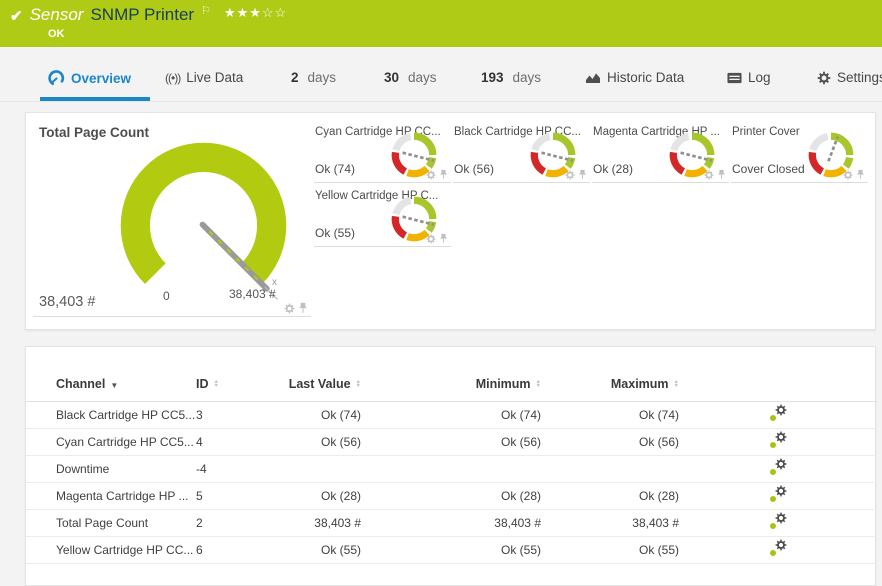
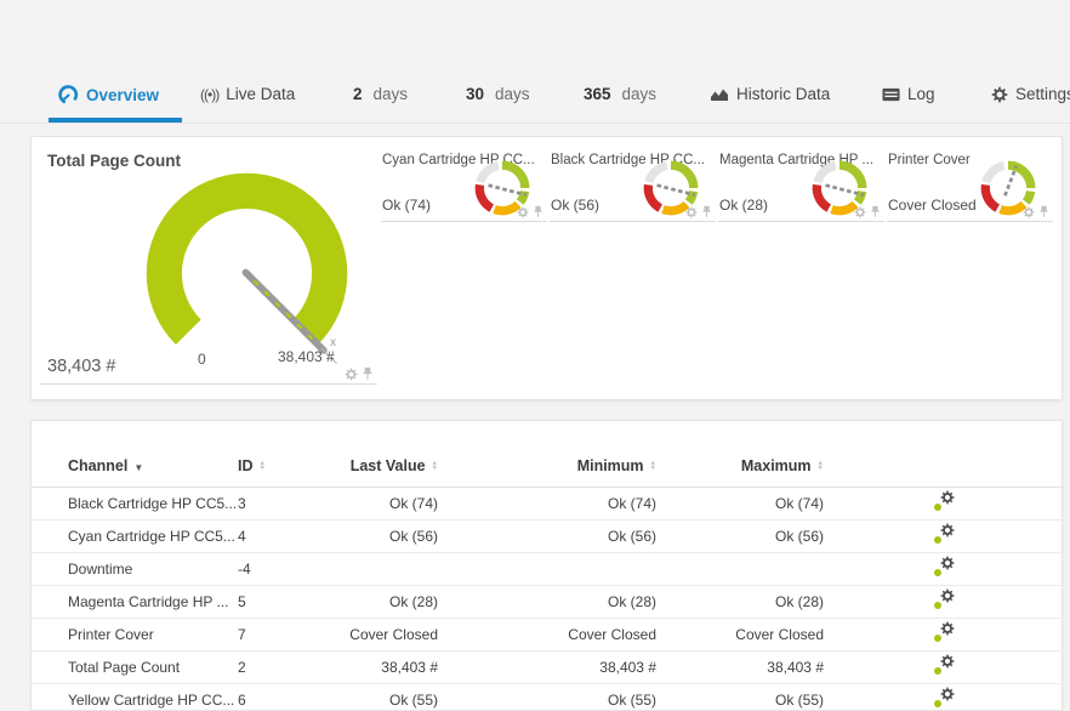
- ✔
- Sensor
- SNMP Printer
- ⚐
- ★★★☆☆
- OK
  Overview
  ((•))
  Live Data
  2
  days
  30
  days
- 193
+ 365
  days
  Historic Data
  Log
  Setting
  Total Page Count
  0
  38,403 #
  x
  38,403 #
  Cyan Cartridge HP CC...
  Ok (74)
  Black Cartridge HP CC...
  Ok (56)
  Magenta Cartridge HP ...
  Ok (28)
  Printer Cover
  Cover Closed
- Yellow Cartridge HP C...
- Ok (55)
  Channel ▼	ID	Last Value	Minimum	Maximum
  Black Cartridge HP CC5...	3	Ok (74)	Ok (74)	Ok (74)
  Cyan Cartridge HP CC5...	4	Ok (56)	Ok (56)	Ok (56)
  Downtime	-4
  Magenta Cartridge HP ...	5	Ok (28)	Ok (28)	Ok (28)
+ Printer Cover	7	Cover Closed	Cover Closed	Cover Closed
  Total Page Count	2	38,403 #	38,403 #	38,403 #
  Yellow Cartridge HP CC...	6	Ok (55)	Ok (55)	Ok (55)
